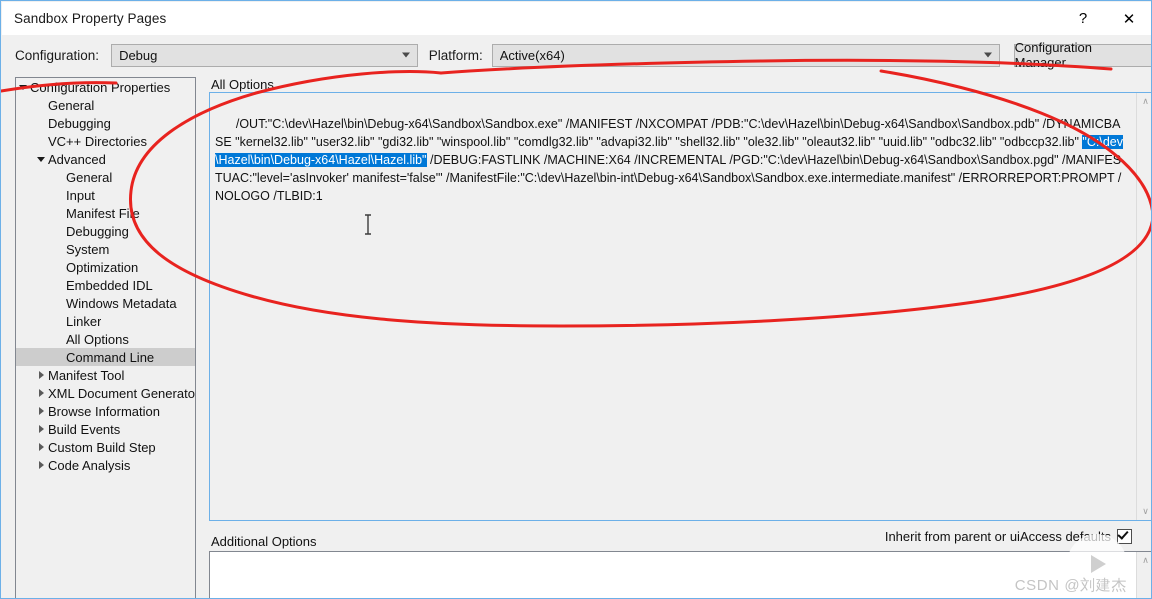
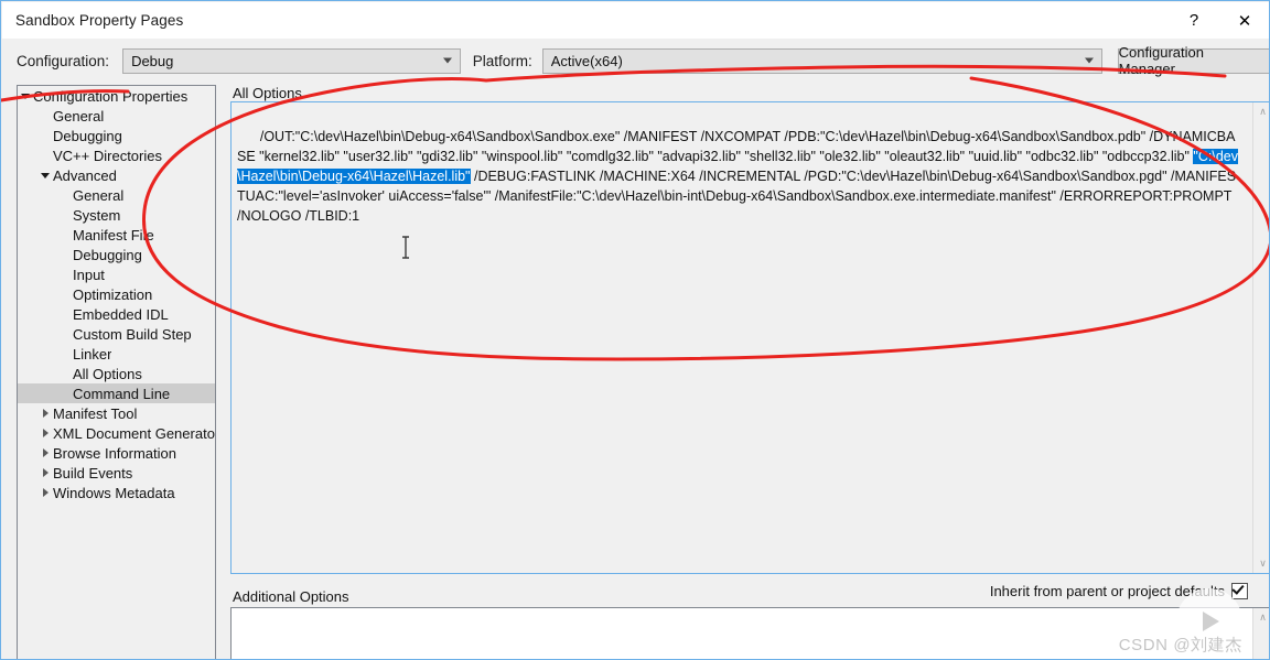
  Sandbox Property Pages
  ?
  ✕
  Configuration:
  Debug
  Platform:
  Active(x64)
  Configuration nager...
  onfiguration Properties
  General
  Debugging
  VC++ Directories
  Advanced
  General
- Input
+ System
  Manifest Fie
  Debugging
- System
+ Input
  Optimization
  Embedded IDL
- Windows Metadata
+ Custom Build Step
  Linker
  All Options
  Command Line
  Manifest Tool
  XML Document Generato
  Browse Information
  Build Events
- Custom Build Step
+ Windows Metadata
- Code Analysis
  All Options
- /OUT:"C:\dev\Hazel\bin\Debug-x64\Sandbox\Sandbox.exe" /MANIFEST /NXCOMPAT /PDB:"C:\dev\Hazel\bin\Debug-x64\Sandbox\Sandbox.pdb" /DYAMICBASE "kernel32.lib" "user32.lib" "gdi32.lib" "winspool.lib" "comdlg32.lib" "advapi32.lib" "shell32.lib" "ole32.lib" "oleaut32.lib" "uuid.lib" "odbc32.lib" "odbccp32.lib" "C\dev\Hazel\bin\Debug-x64\Hazel\Hazel.lib" /DEBUG:FASTLINK /MACHINE:X64 /INCREMENTAL /PGD:"C:\dev\Hazel\bin\Debug-x64\Sandbox\Sandbox.pgd" /MANIFESTUAC:"level='asInvoker' manifest='false'" /ManifestFile:"C:\dev\Hazel\bin-int\Debug-x64\Sandbox\Sandbox.exe.intermediate.manifest" /ERRORREPORT:PROMPT /NOLOGO /TLBID:1
+ /OUT:"C:\dev\Hazel\bin\Debug-x64\Sandbox\Sandbox.exe" /MANIFEST /NXCOMPAT /PDB:"C:\dev\Hazel\bin\Debug-x64\Sandbox\Sandbox.pdb" /DYAMICBASE "kernel32.lib" "user32.lib" "gdi32.lib" "winspool.lib" "comdlg32.lib" "advapi32.lib" "shell32.lib" "ole32.lib" "oleaut32.lib" "uuid.lib" "odbc32.lib" "odbccp32.lib" "C\dev\Hazel\bin\Debug-x64\Hazel\Hazel.lib" /DEBUG:FASTLINK /MACHINE:X64 /INCREMENTAL /PGD:"C:\dev\Hazel\bin\Debug-x64\Sandbox\Sandbox.pgd" /MANIFESTUAC:"level='asInvoker' uiAccess='false'" /ManifestFile:"C:\dev\Hazel\bin-int\Debug-x64\Sandbox\Sandbox.exe.intermediate.manifest" /ERRORREPORT:PROMPT /NOLOGO /TLBID:1
  ∧
  ∨
  Additional Options
- Inherit from parent or uiAccess defaults
+ Inherit from parent or project defaults
  ∧
  CSDN @刘建杰
